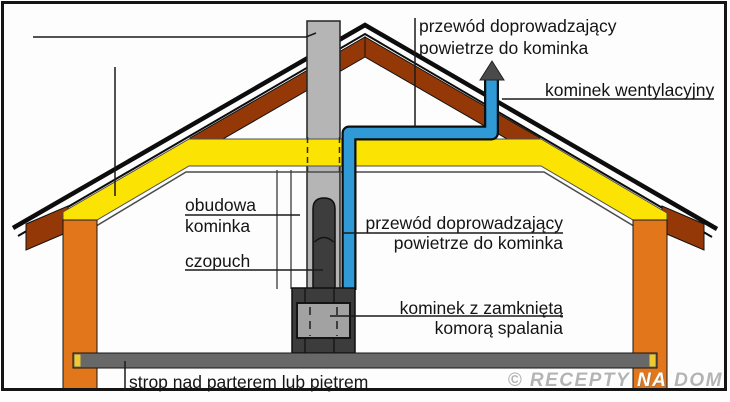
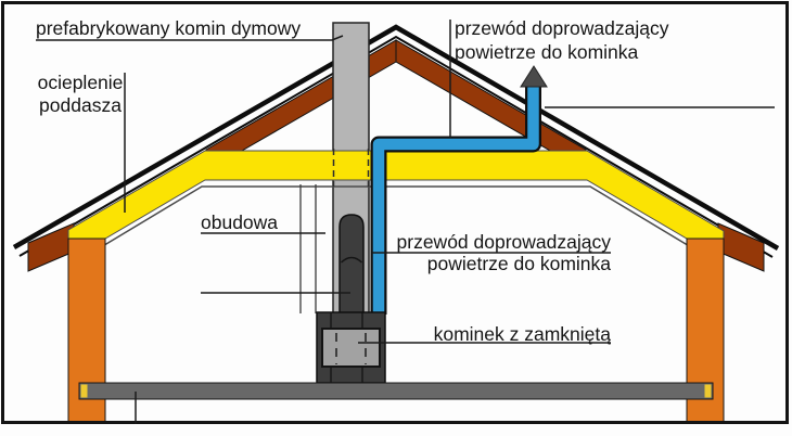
+ prefabrykowany komin dymowy
+ ocieplenie
+ poddasza
  obudowa
- kominka
- czopuch
  przewód doprowadzający
  powietrze do kominka
- kominek wentylacyjny
  przewód doprowadzający
  powietrze do kominka
  kominek z zamkniętą
- komorą spalania
- strop nad parterem lub piętrem
- © RECEPTY NA DOM
